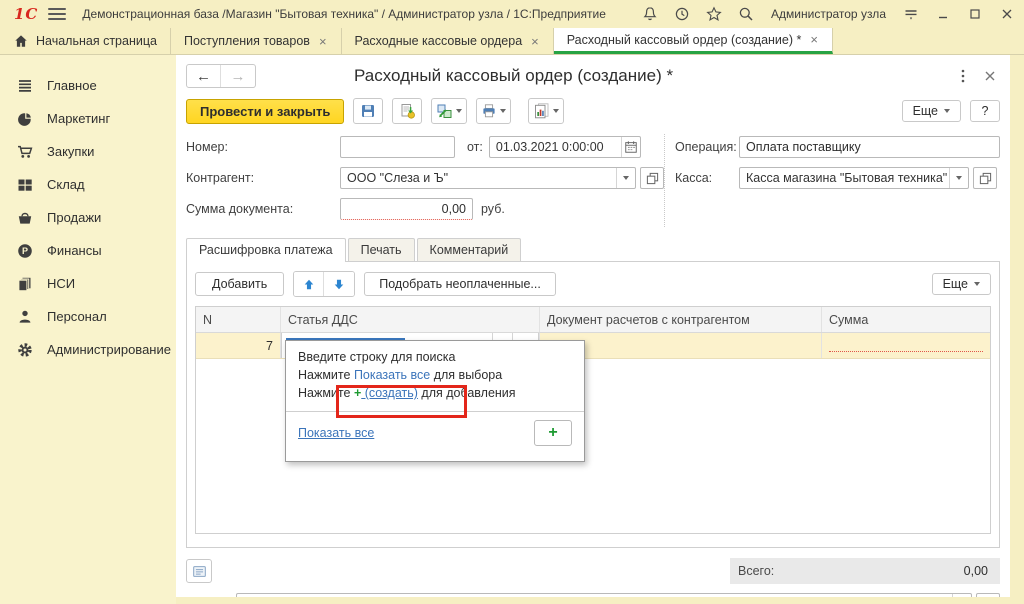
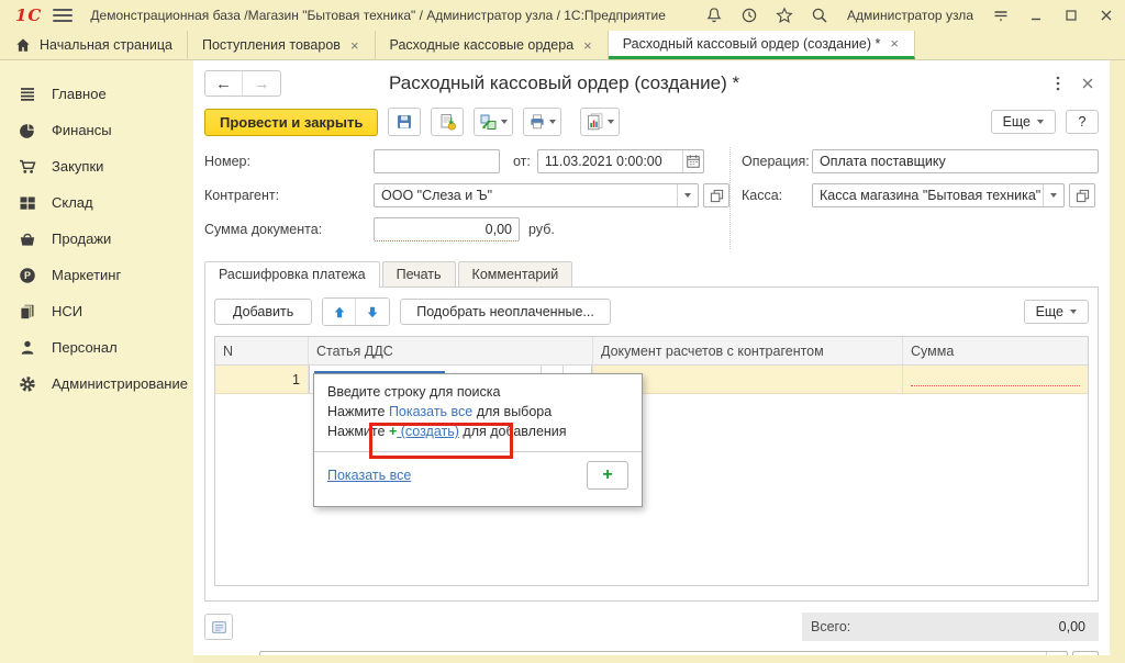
  1С
  Демонстрационная база /Магазин "Бытовая техника" / Администратор узла / 1С:Предприятие
  Администратор узла
  Начальная страница
  Поступления товаров
  ×
  Расходные кассовые ордера
  ×
  Расходный кассовый ордер (создание) *
  ×
  Главное
- Маркетинг
+ Финансы
  Закупки
  Склад
  Продажи
  Р
- Финансы
+ Маркетинг
  НСИ
  Персонал
  Администрирование
  ←
  →
  Расходный кассовый ордер (создание) *
  Провести и закрыть
  Еще
  ?
  Номер:
  от:
- 01.03.2021 0:00:00
+ 11.03.2021 0:00:00
  Контрагент:
  ООО "Слеза и Ъ"
  Сумма документа:
  0,00
  руб.
  Операция:
  Оплата поставщику
  Касса:
  Касса магазина "Бытовая техника"
  Расшифровка платежа
  Печать
  Комментарий
  Добавить
  Подобрать неоплаченные...
  Еще
  N
  Статья ДДС
  Документ расчетов с контрагентом
  Сумма
- 7
+ 1
  Введите строку для поиска
  Нажмите Показать все для выбора
  Нажмите + (создать) для добавления
  Показать все
  +
  Всего:
  0,00
